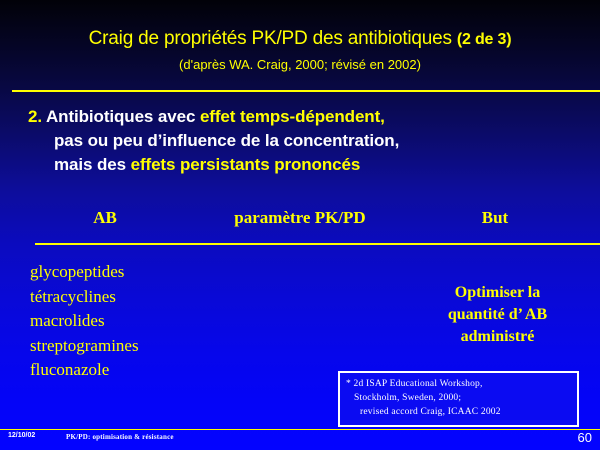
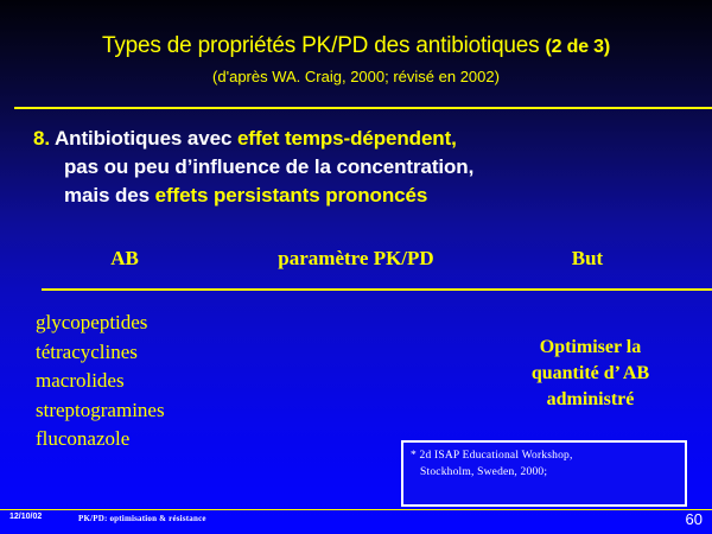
- Craig de propriétés PK/PD des antibiotiques (2 de 3)
+ Types de propriétés PK/PD des antibiotiques (2 de 3)
  (d'après WA. Craig, 2000; révisé en 2002)
- 2. Antibiotiques avec effet temps-dépendent,
+ 8. Antibiotiques avec effet temps-dépendent,
  pas ou peu d’influence de la concentration,
  mais des effets persistants prononcés
  AB
  paramètre PK/PD
  But
  glycopeptides
  tétracyclines
  macrolides
  streptogramines
  fluconazole
  Optimiser la
  quantité d’ AB
  administré
  * 2d ISAP Educational Workshop,
  Stockholm, Sweden, 2000;
- revised accord Craig, ICAAC 2002
  PK/PD: optimisation & résistance
  60
